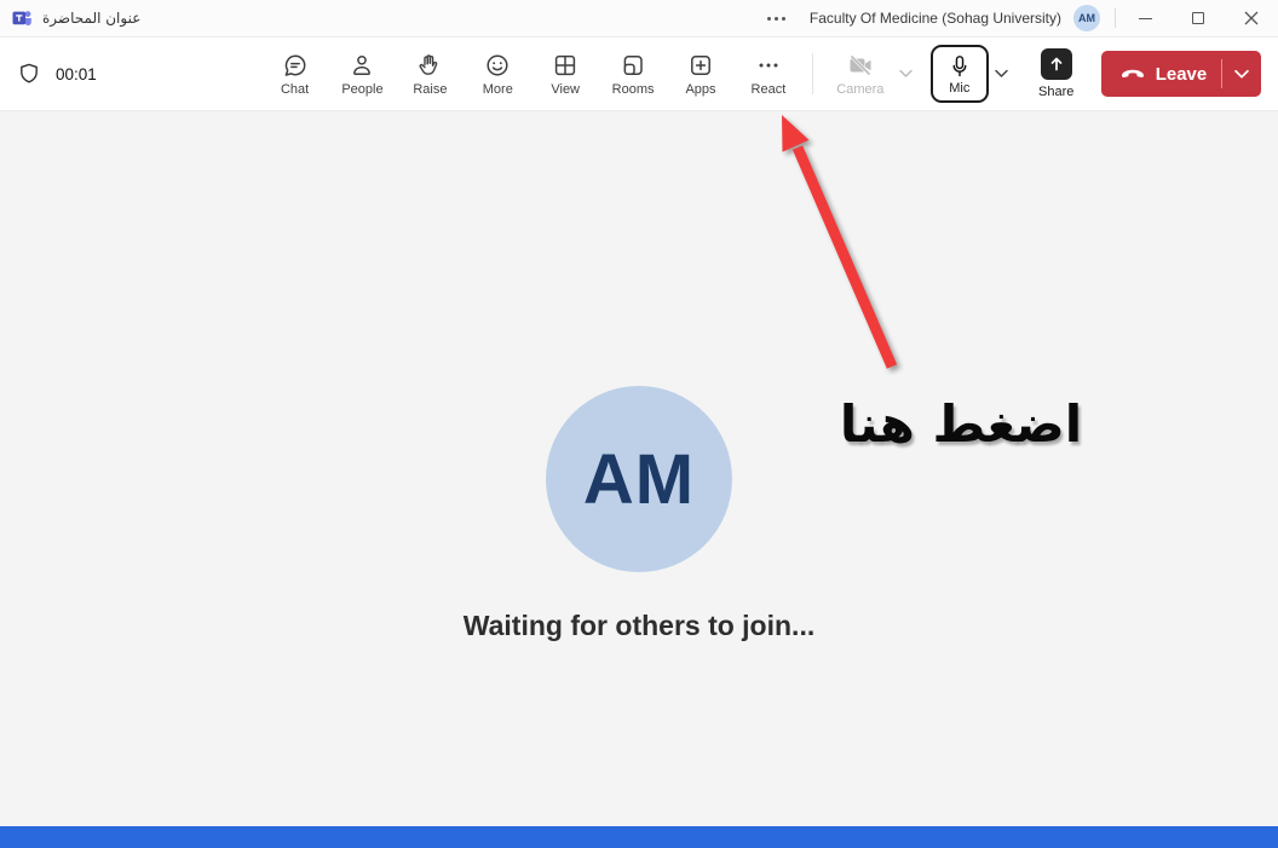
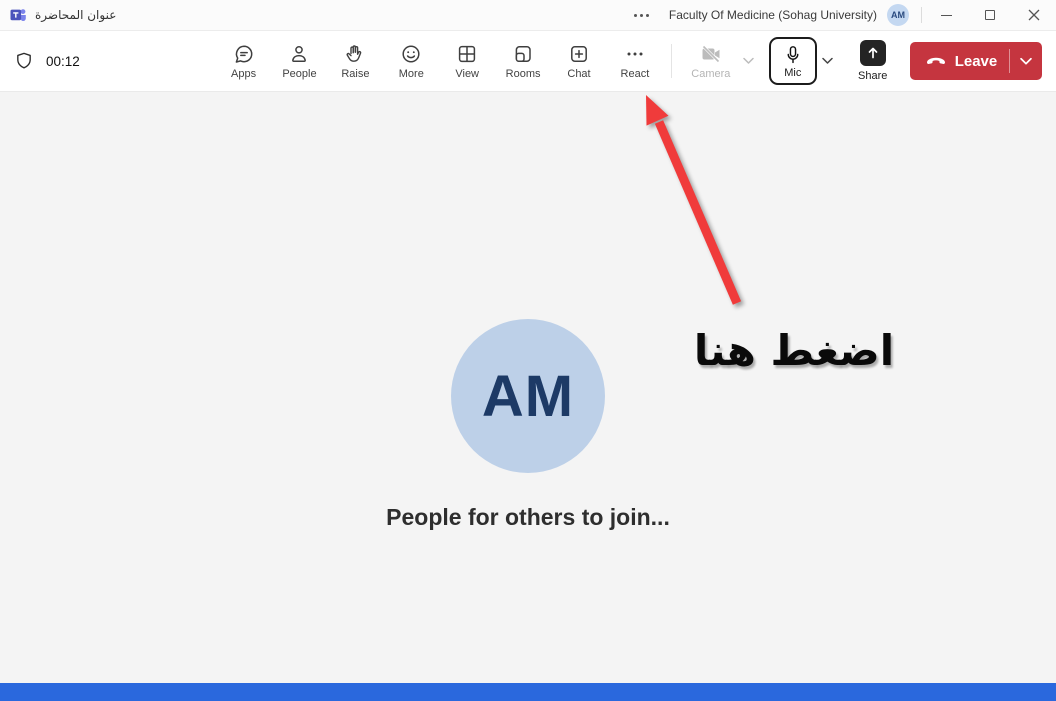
  عنوان المحاضرة
  Faculty Of Medicine (Sohag University)
  AM
- 00:01
+ 00:12
- Chat
+ Apps
  People
  Raise
  More
  View
  Rooms
- Apps
+ Chat
  React
  Camera
  Mic
  Share
  Leave
  AM
- Waiting for others to join...
+ People for others to join...
  اضغط هنا
